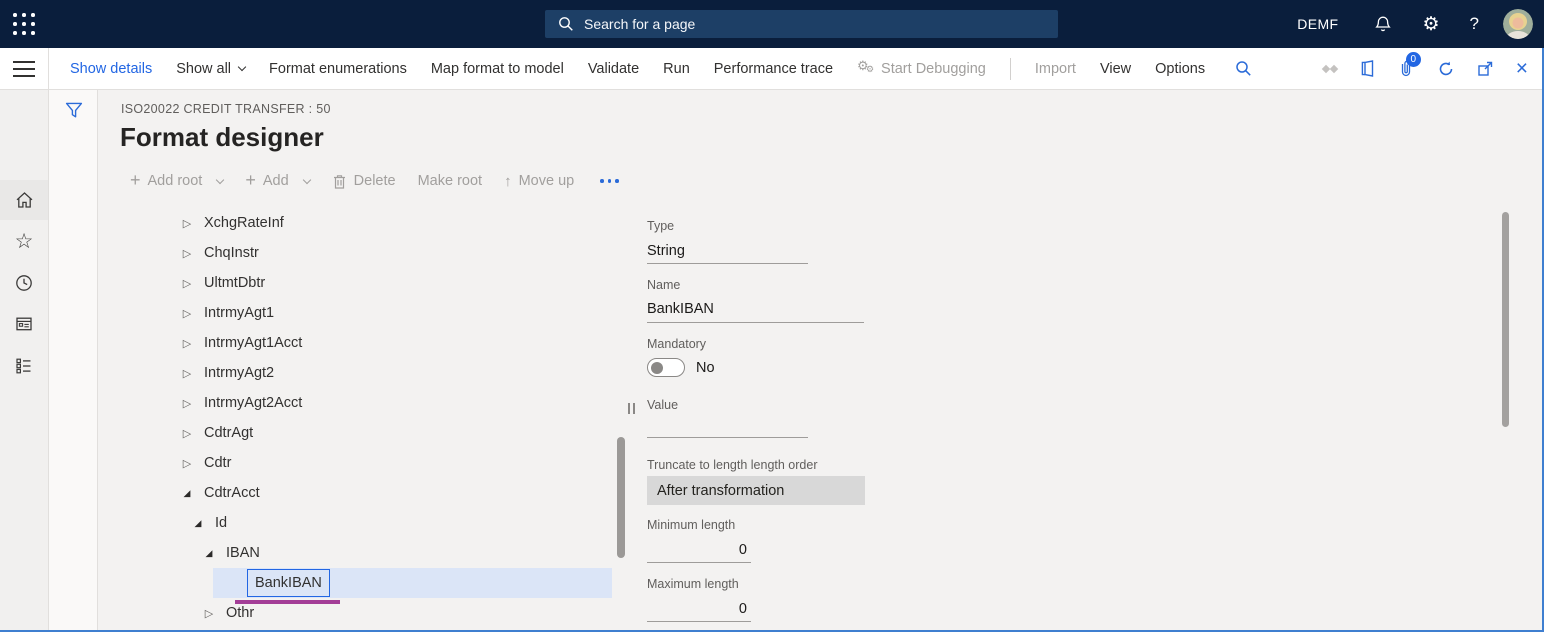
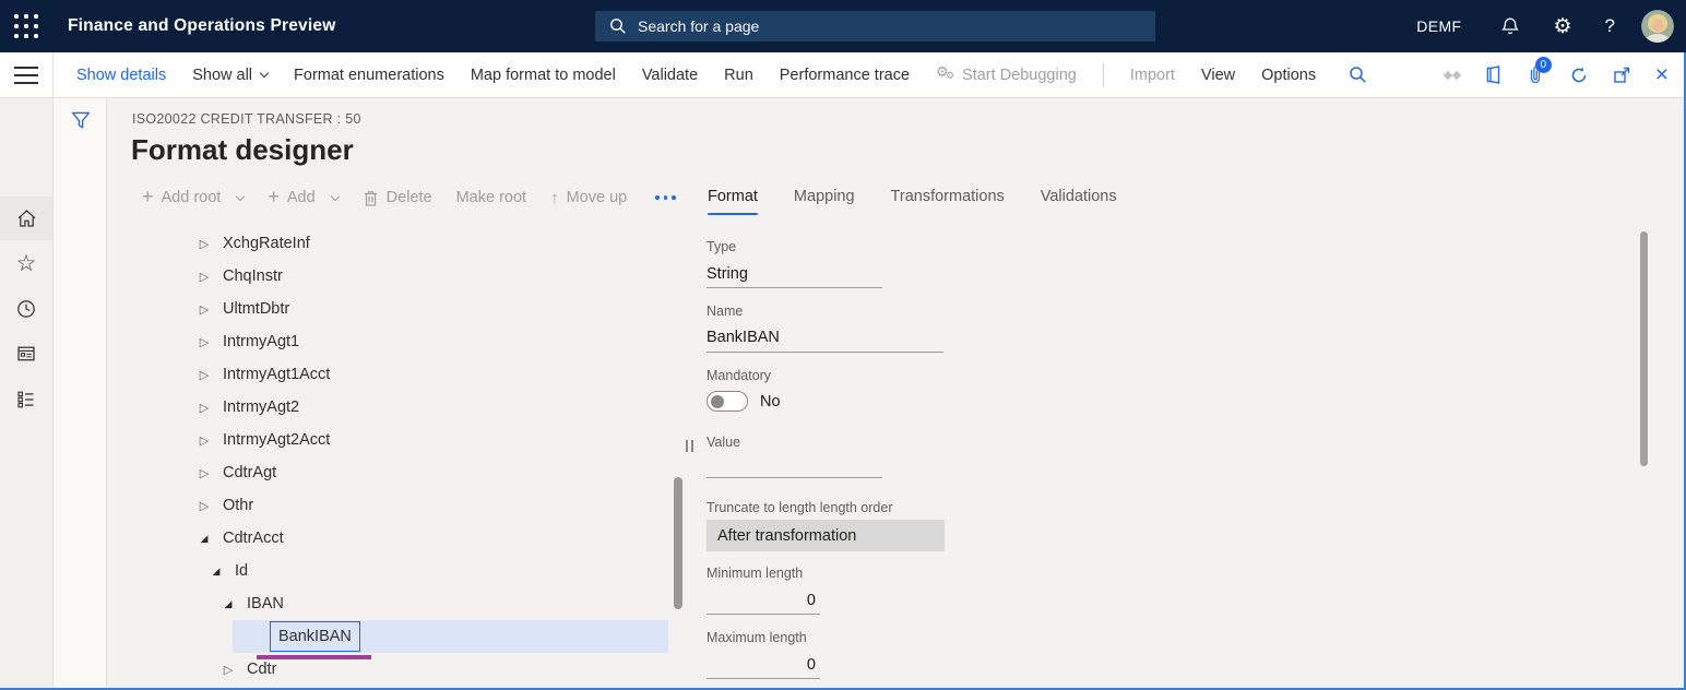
+ Finance and Operations Preview
  Search for a page
  DEMF
  ⚙
  ?
  Show details
  Show all
  Format enumerations
  Map format to model
  Validate
  Run
  Performance trace
  ⚙
  ⚙
  Start Debugging
  Import
  View
  Options
  0
  ×
  ☆
  ISO20022 CREDIT TRANSFER : 50
  Format designer
  +
  Add root
  +
  Add
  Delete
  Make root
  ↑
  Move up
+ Format
+ Mapping
+ Transformations
+ Validations
  ▷
  XchgRateInf
  ▷
  ChqInstr
  ▷
  UltmtDbtr
  ▷
  IntrmyAgt1
  ▷
  IntrmyAgt1Acct
  ▷
  IntrmyAgt2
  ▷
  IntrmyAgt2Acct
  ▷
  CdtrAgt
  ▷
- Cdtr
+ Othr
  ◢
  CdtrAcct
  ◢
  Id
  ◢
  IBAN
  BankIBAN
  ▷
- Othr
+ Cdtr
  Type
  String
  Name
  BankIBAN
  Mandatory
  No
  Value
  Truncate to length length order
  After transformation
  Minimum length
  0
  Maximum length
  0
